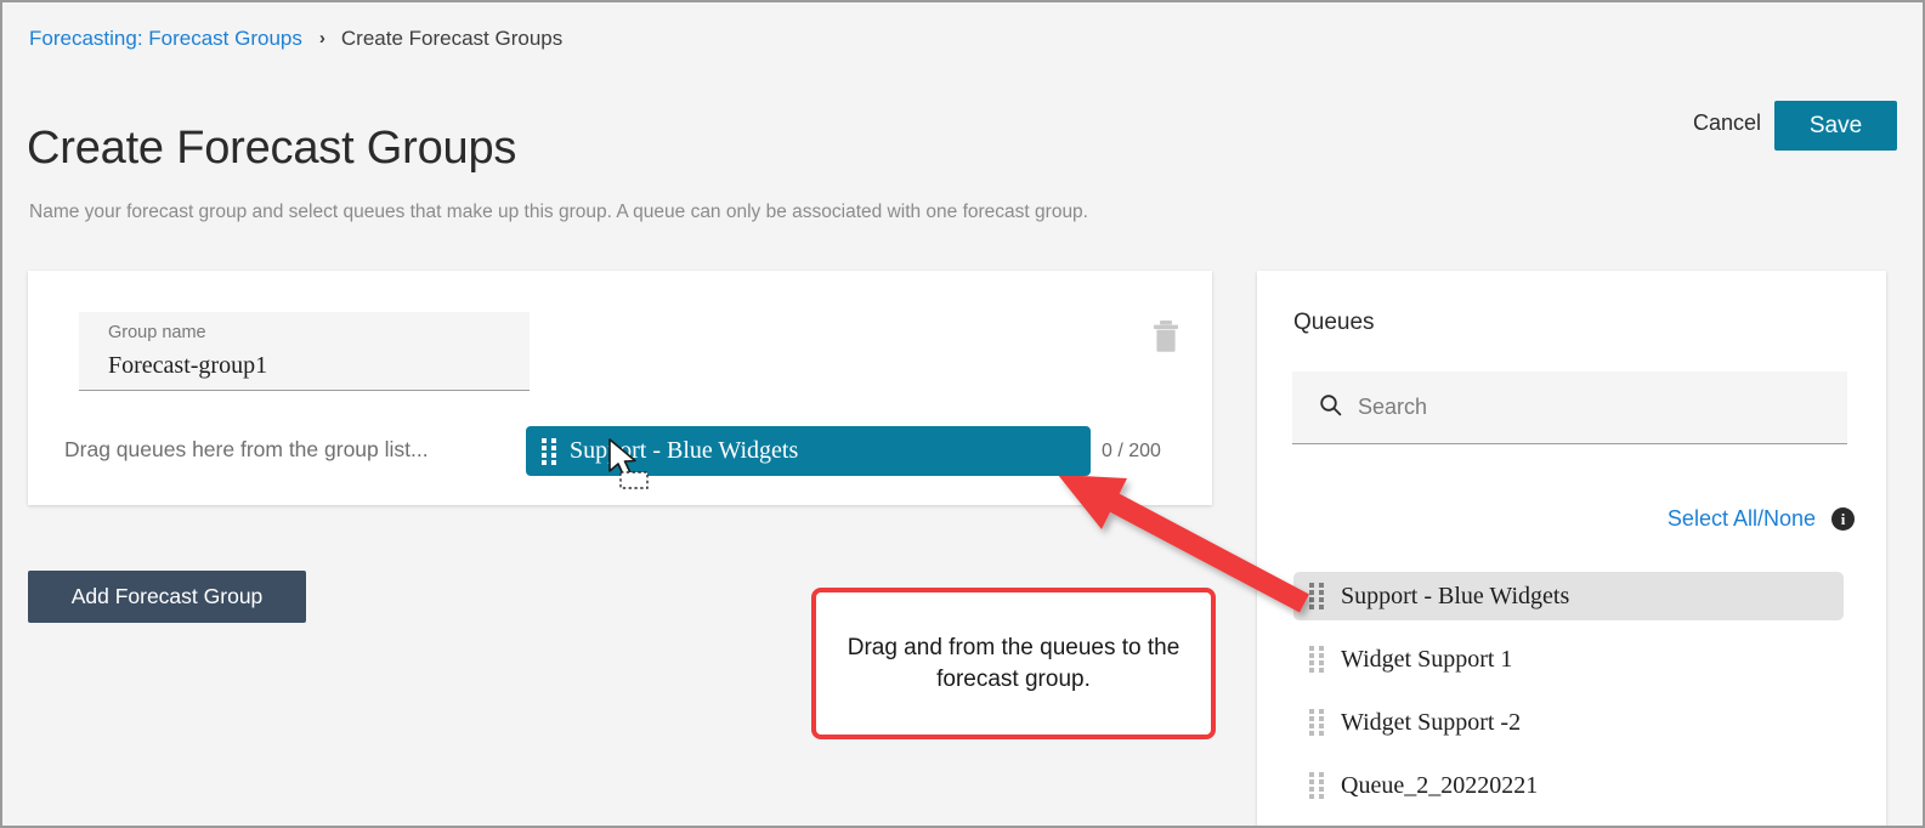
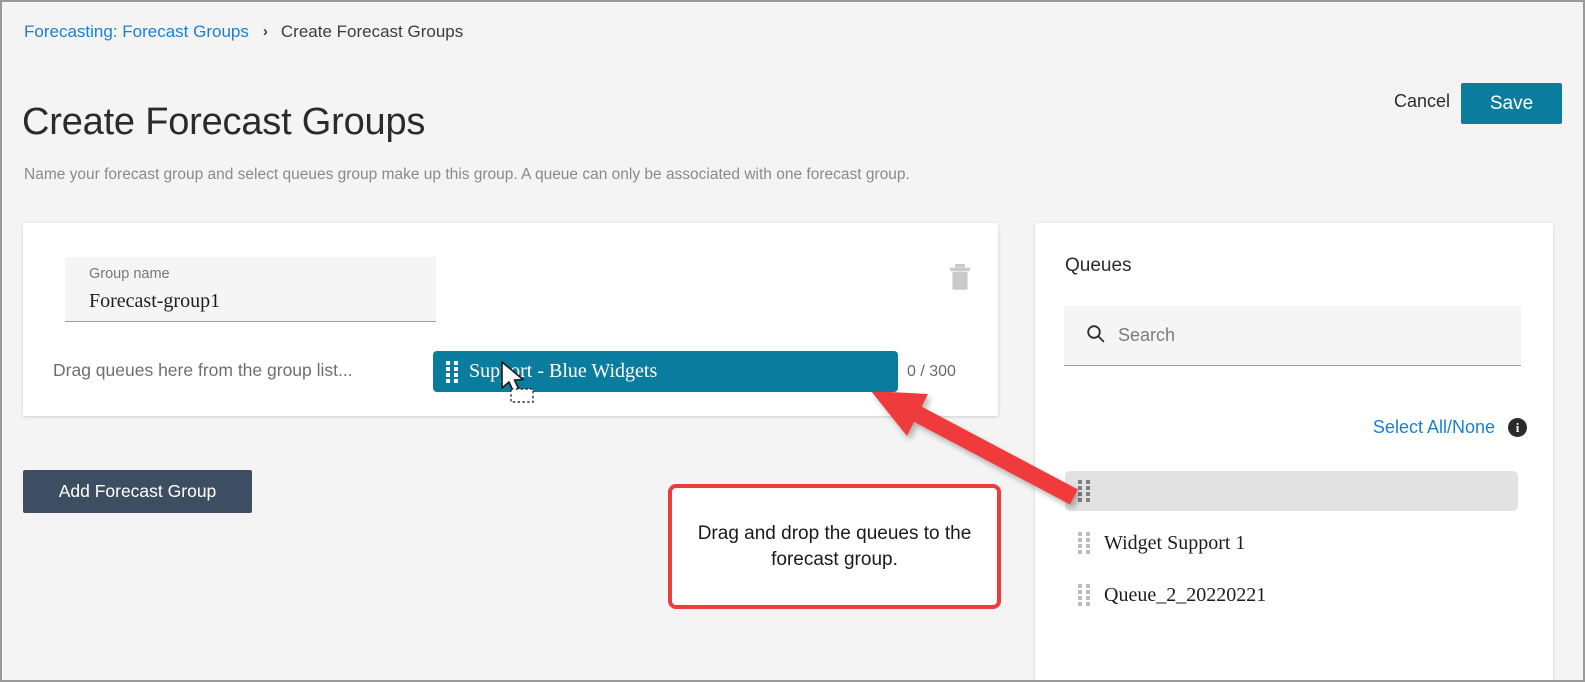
  Forecasting: Forecast Groups
  ›
  Create Forecast Groups
  Create Forecast Groups
- Name your forecast group and select queues that make up this group. A queue can only be associated with one forecast group.
+ Name your forecast group and select queues group make up this group. A queue can only be associated with one forecast group.
  Cancel
  Save
  Group name
  Forecast-group1
  Drag queues here from the group list...
- 0 / 200
+ 0 / 300
  Suport - Blue Widgets
  Add Forecast Group
- Drag and from the queues to the forecast group.
+ Drag and drop the queues to the forecast group.
  Queues
  Search
  Select All/None
  i
- Support - Blue Widgets
  Widget Support 1
- Widget Support -2
  Queue_2_20220221
